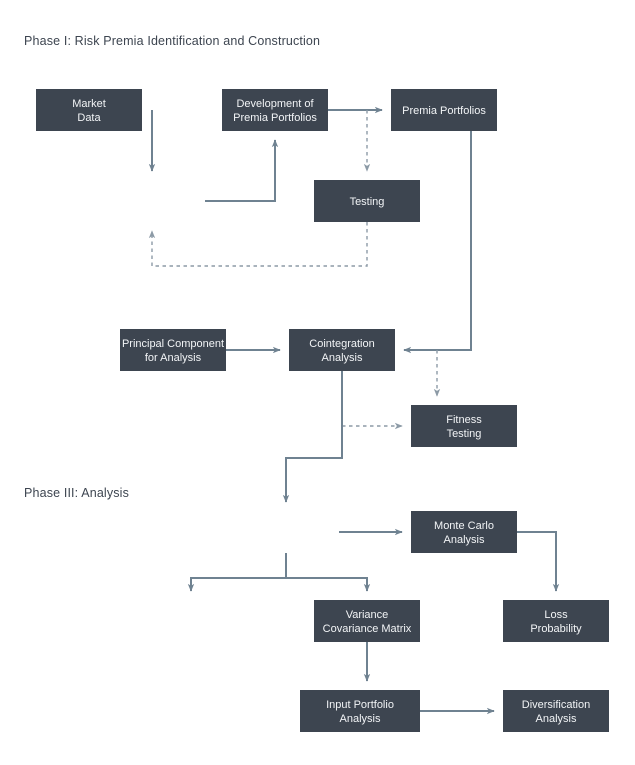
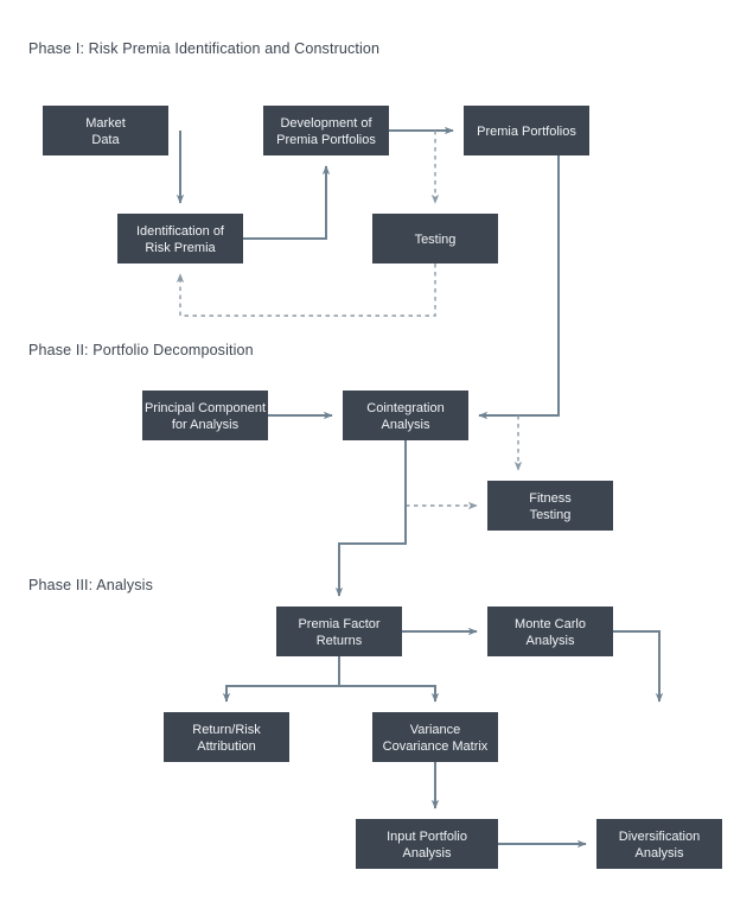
  Market
  Data
  Development of
  Premia Portfolios
  Premia Portfolios
+ Identification of
+ Risk Premia
  Testing
  Principal Component
  for Analysis
  Cointegration
  Analysis
  Fitness
  Testing
+ Premia Factor
+ Returns
  Monte Carlo
  Analysis
+ Return/Risk
+ Attribution
  Variance
  Covariance Matrix
- Loss
- Probability
  Input Portfolio
  Analysis
  Diversification
  Analysis
  Phase I: Risk Premia Identification and Construction
+ Phase II: Portfolio Decomposition
  Phase III: Analysis
